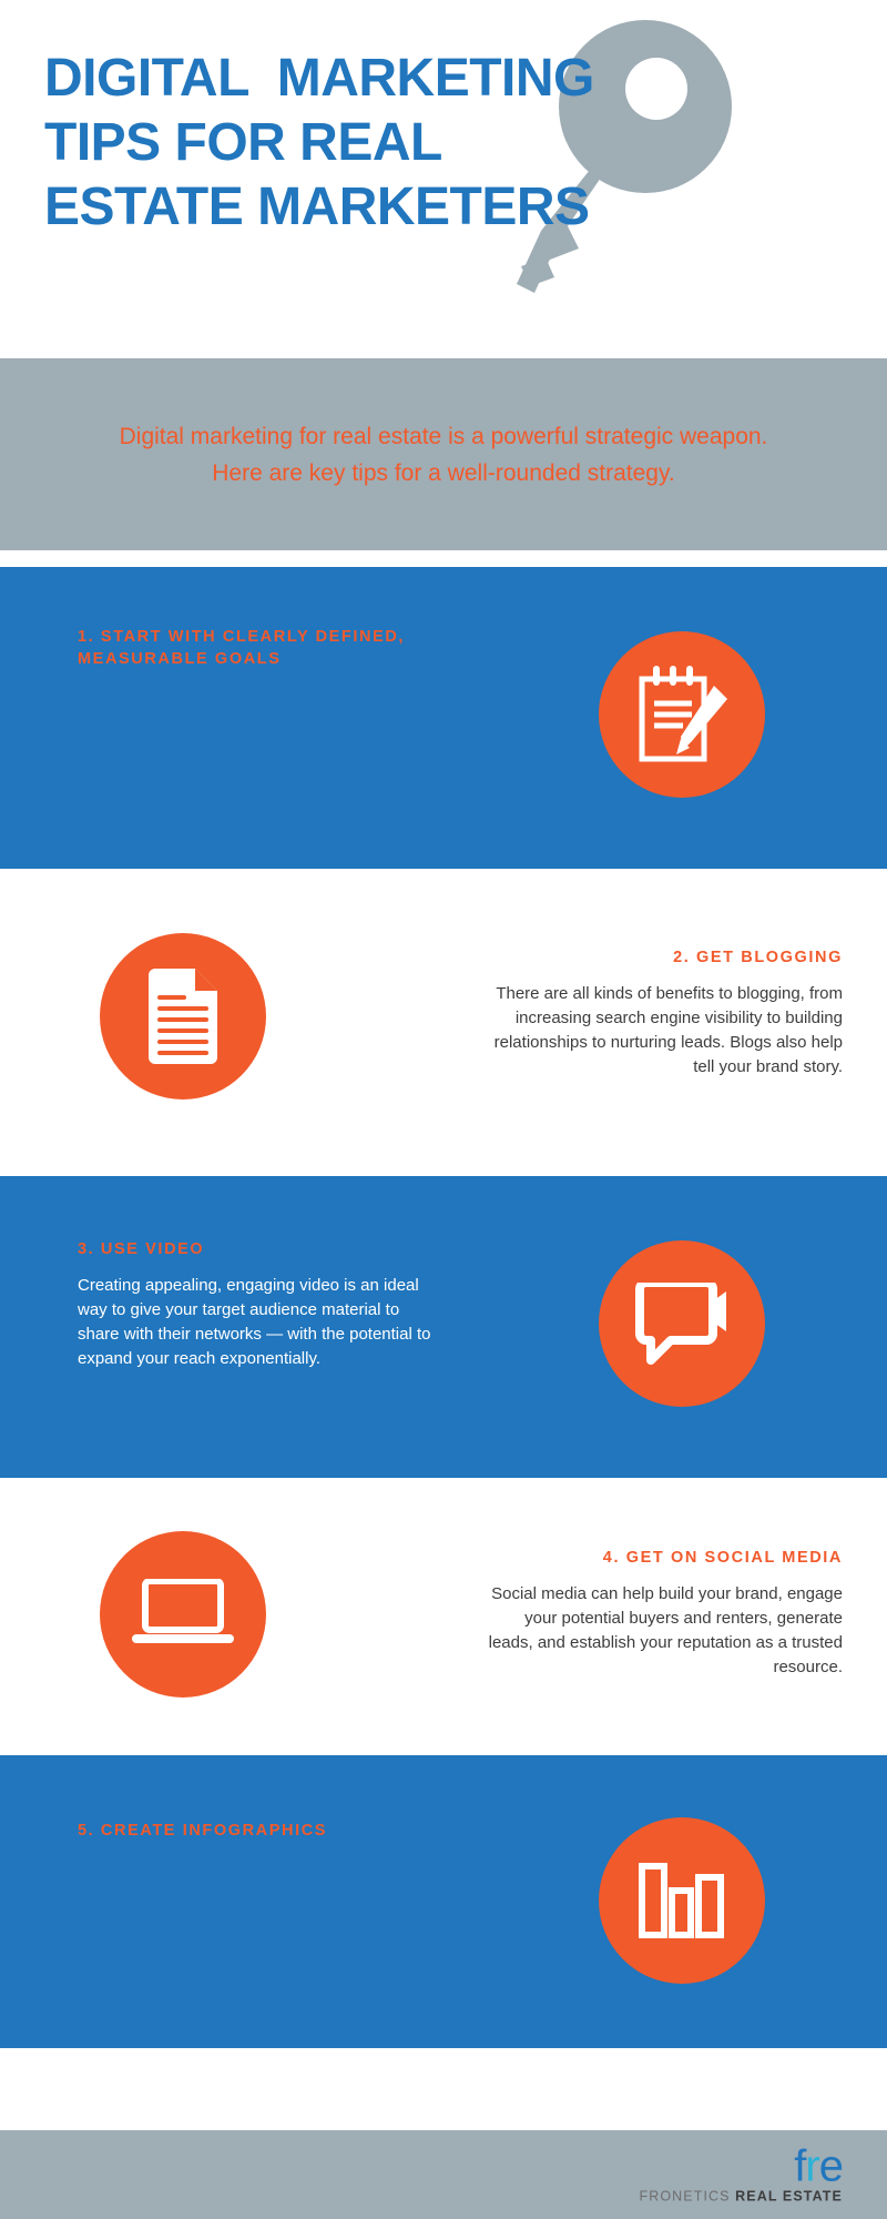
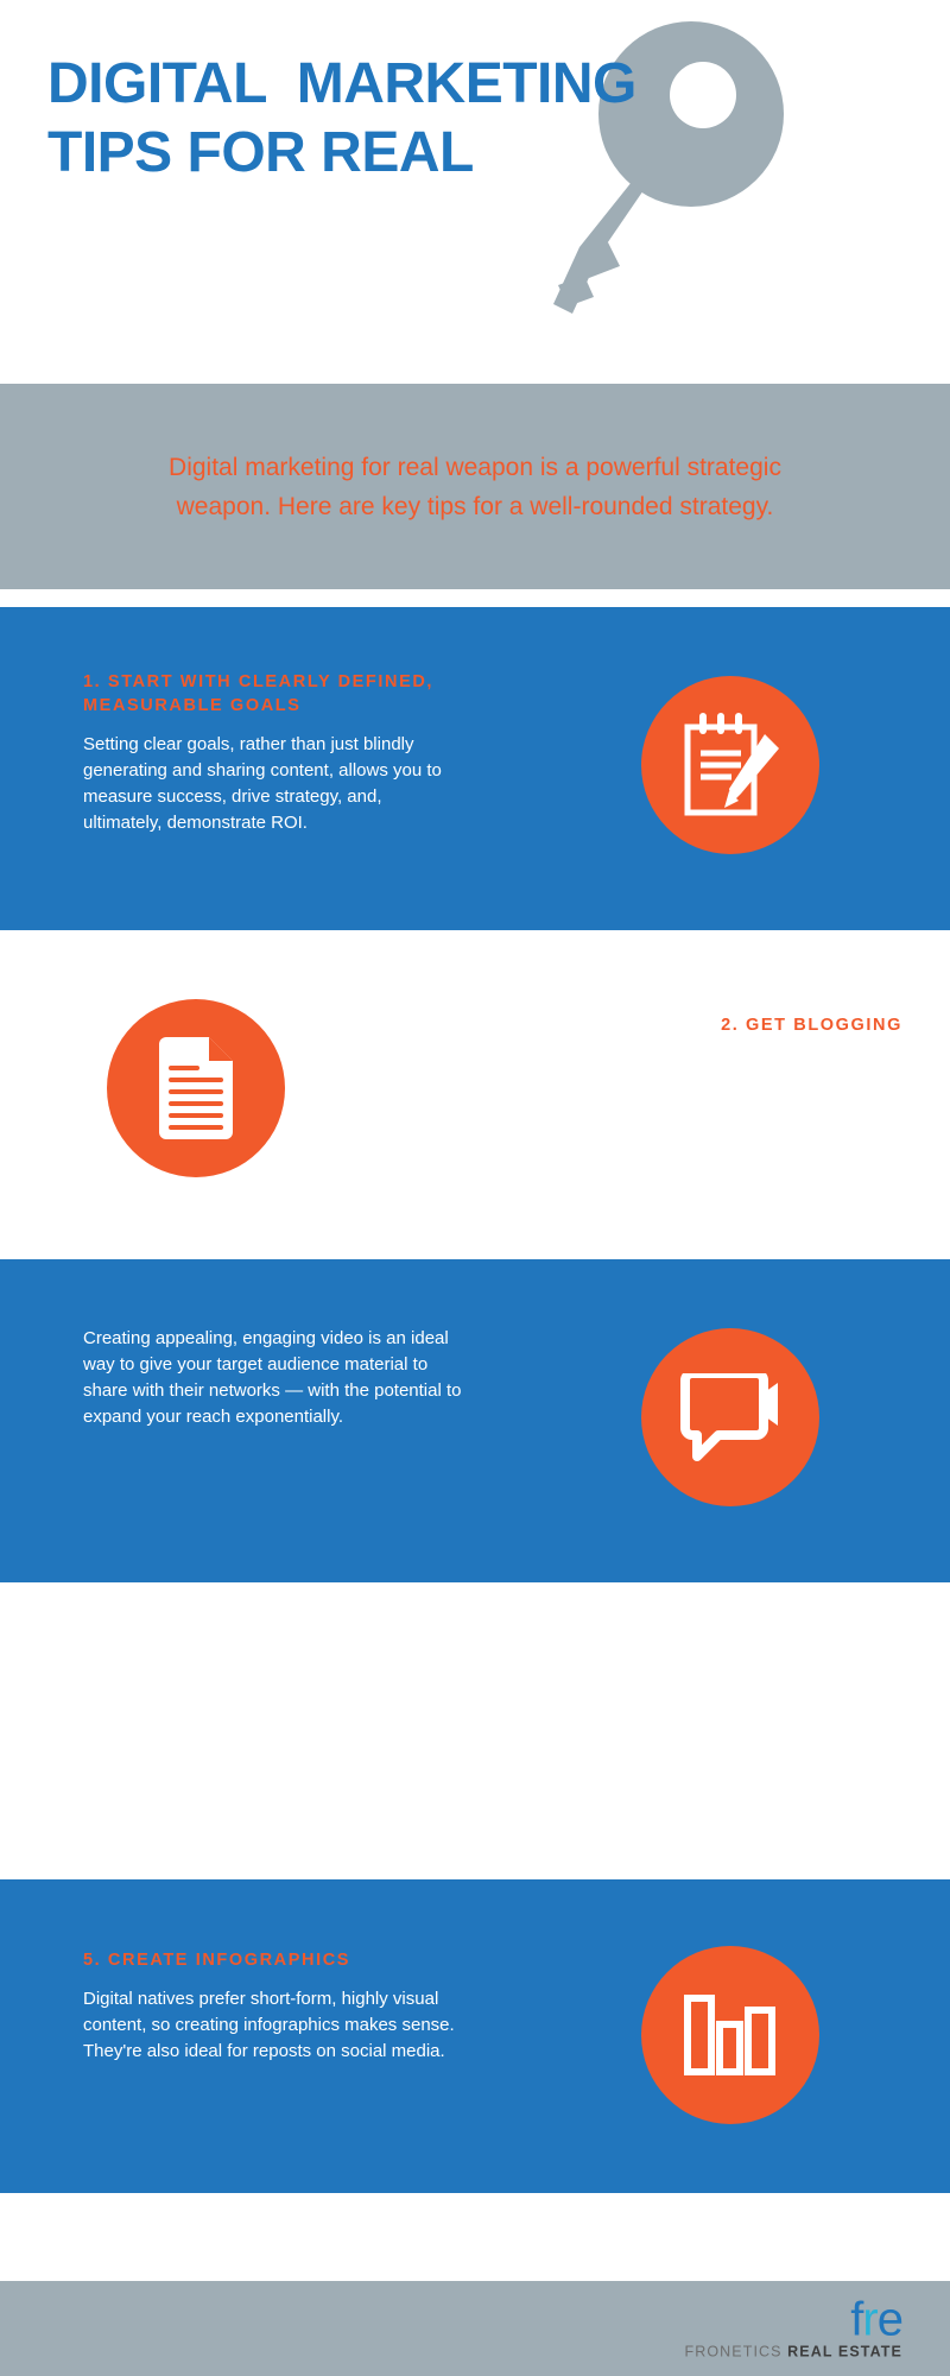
  DIGITAL MARKETING
  TIPS FOR REAL
- ESTATE MARKETERS
- Digital marketing for real estate is a powerful strategic weapon. Here are key tips for a well-rounded strategy.
+ Digital marketing for real weapon is a powerful strategic weapon. Here are key tips for a well-rounded strategy.
  1. START WITH CLEARLY DEFINED, MEASURABLE GOALS
+ Setting clear goals, rather than just blindly generating and sharing content, allows you to measure success, drive strategy, and, ultimately, demonstrate ROI.
  2. GET BLOGGING
- There are all kinds of benefits to blogging, from increasing search engine visibility to building relationships to nurturing leads. Blogs also help tell your brand story.
- 3. USE VIDEO
  Creating appealing, engaging video is an ideal way to give your target audience material to share with their networks — with the potential to expand your reach exponentially.
- 4. GET ON SOCIAL MEDIA
- Social media can help build your brand, engage your potential buyers and renters, generate leads, and establish your reputation as a trusted resource.
  5. CREATE INFOGRAPHICS
+ Digital natives prefer short-form, highly visual content, so creating infographics makes sense. They're also ideal for reposts on social media.
  fre
  FRONETICS REAL ESTATE
